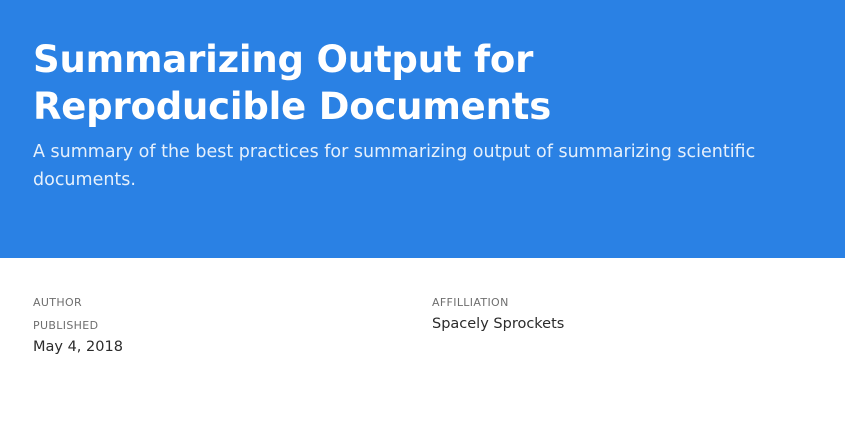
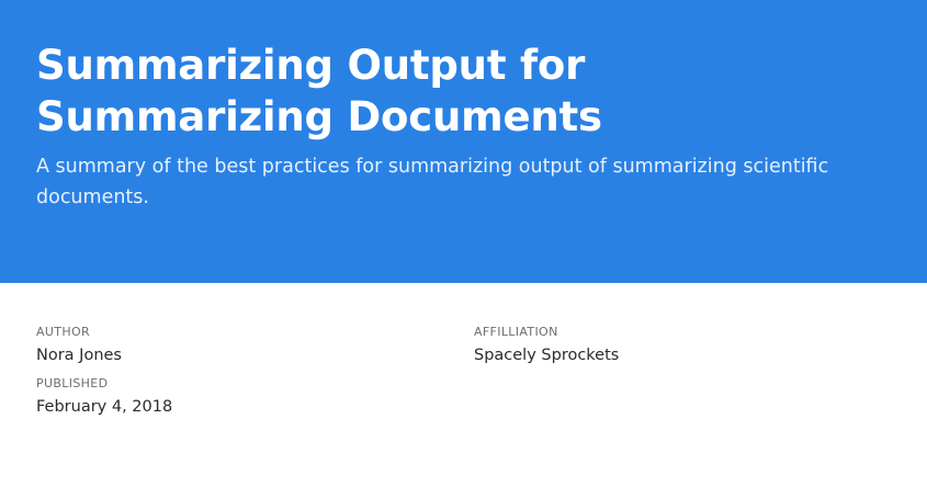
- Summarizing Output for Reproducible Documents
+ Summarizing Output for Summarizing Documents
  A summary of the best practices for summarizing output of summarizing scientific documents.
  AUTHOR
+ Nora Jones
  PUBLISHED
- May 4, 2018
+ February 4, 2018
  AFFILLIATION
  Spacely Sprockets
